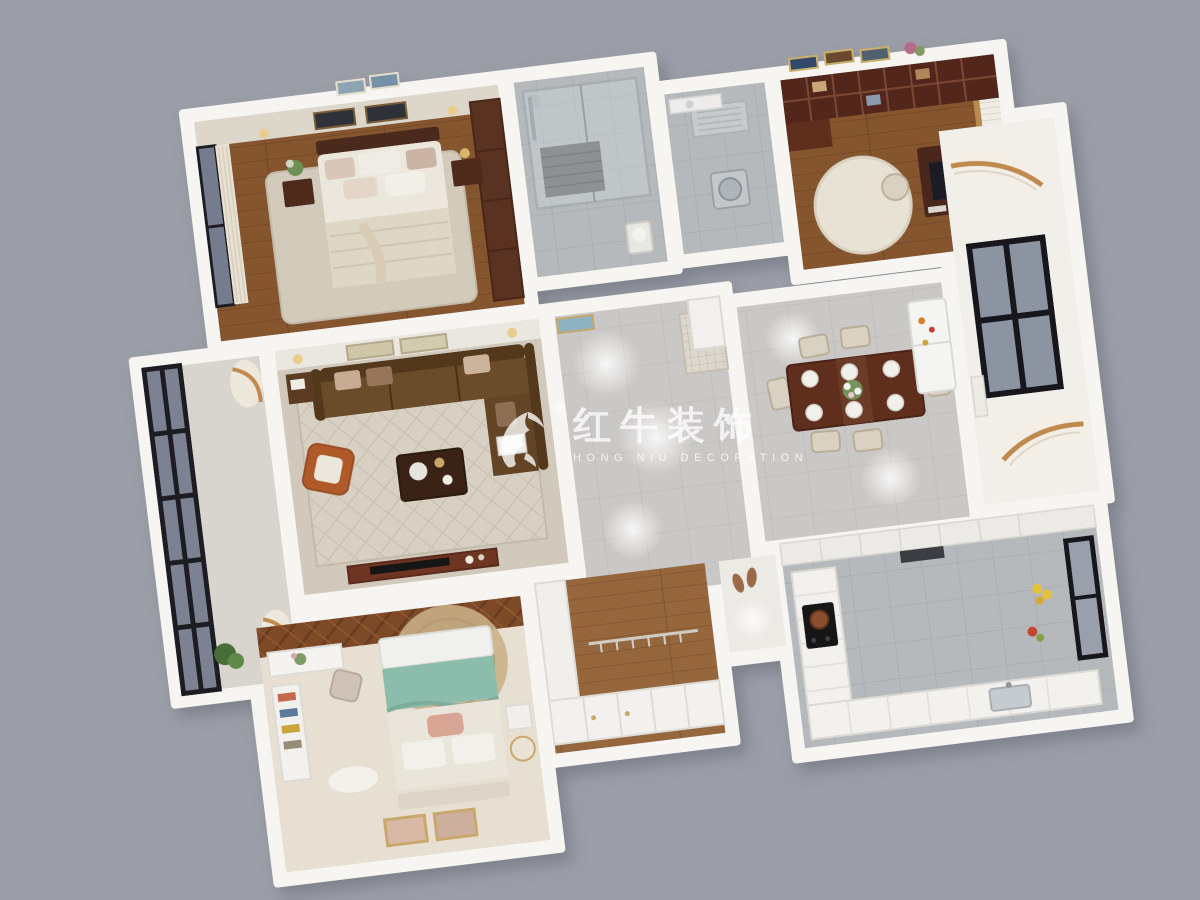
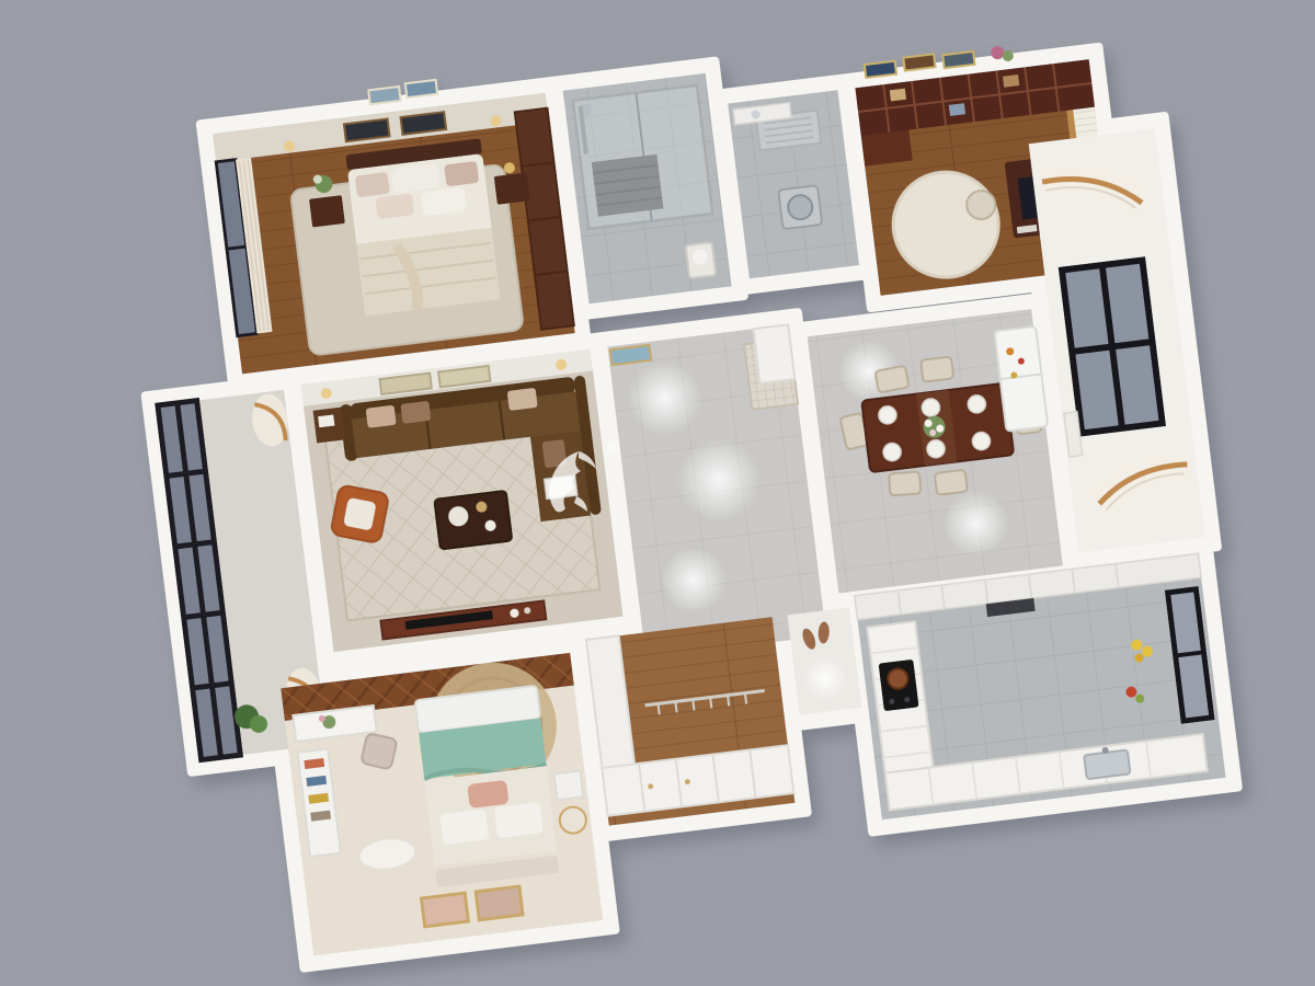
  ®
- 红牛装饰
- HONG NIU DECORATION
